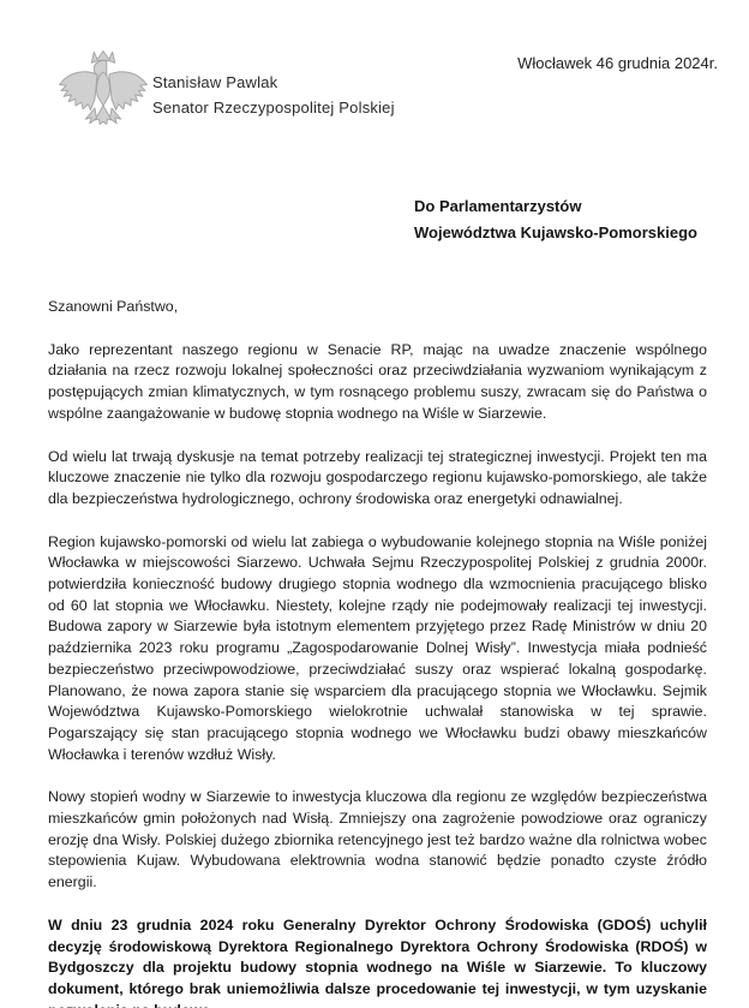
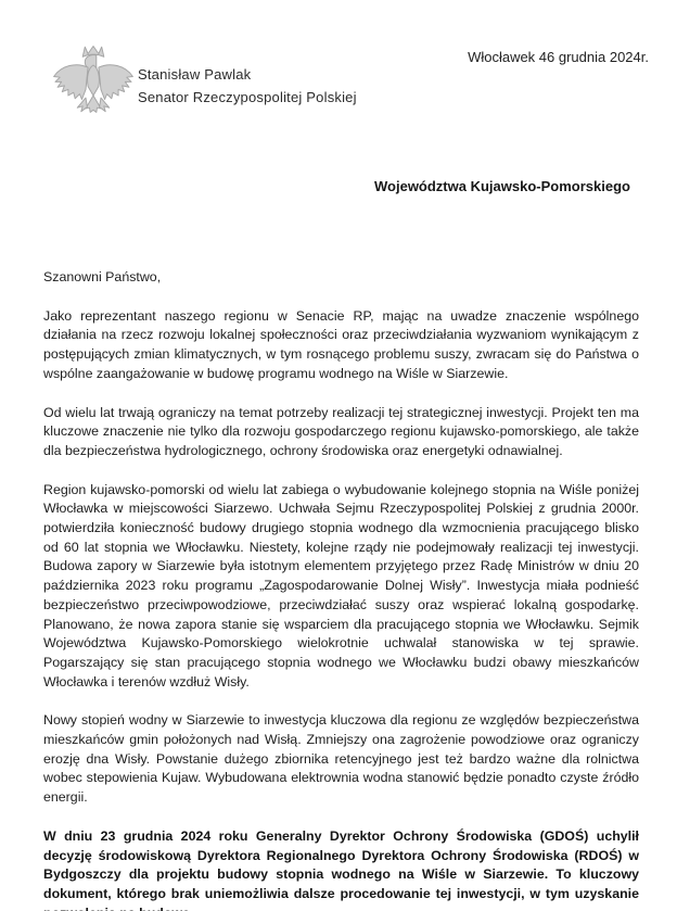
  Stanisław Pawlak
  Senator Rzeczypospolitej Polskiej
  Włocławek 46 grudnia 2024r.
- Do Parlamentarzystów
  Województwa Kujawsko-Pomorskiego
  Szanowni Państwo,
- Jako reprezentant naszego regionu w Senacie RP, mając na uwadze znaczenie wspólnego działania na rzecz rozwoju lokalnej społeczności oraz przeciwdziałania wyzwaniom wynikającym z postępujących zmian klimatycznych, w tym rosnącego problemu suszy, zwracam się do Państwa o wspólne zaangażowanie w budowę stopnia wodnego na Wiśle w Siarzewie.
+ Jako reprezentant naszego regionu w Senacie RP, mając na uwadze znaczenie wspólnego działania na rzecz rozwoju lokalnej społeczności oraz przeciwdziałania wyzwaniom wynikającym z postępujących zmian klimatycznych, w tym rosnącego problemu suszy, zwracam się do Państwa o wspólne zaangażowanie w budowę programu wodnego na Wiśle w Siarzewie.
- Od wielu lat trwają dyskusje na temat potrzeby realizacji tej strategicznej inwestycji. Projekt ten ma kluczowe znaczenie nie tylko dla rozwoju gospodarczego regionu kujawsko-pomorskiego, ale także dla bezpieczeństwa hydrologicznego, ochrony środowiska oraz energetyki odnawialnej.
+ Od wielu lat trwają ograniczy na temat potrzeby realizacji tej strategicznej inwestycji. Projekt ten ma kluczowe znaczenie nie tylko dla rozwoju gospodarczego regionu kujawsko-pomorskiego, ale także dla bezpieczeństwa hydrologicznego, ochrony środowiska oraz energetyki odnawialnej.
  Region kujawsko-pomorski od wielu lat zabiega o wybudowanie kolejnego stopnia na Wiśle poniżej Włocławka w miejscowości Siarzewo. Uchwała Sejmu Rzeczypospolitej Polskiej z grudnia 2000r. potwierdziła konieczność budowy drugiego stopnia wodnego dla wzmocnienia pracującego blisko od 60 lat stopnia we Włocławku. Niestety, kolejne rządy nie podejmowały realizacji tej inwestycji. Budowa zapory w Siarzewie była istotnym elementem przyjętego przez Radę Ministrów w dniu 20 października 2023 roku programu „Zagospodarowanie Dolnej Wisły”. Inwestycja miała podnieść bezpieczeństwo przeciwpowodziowe, przeciwdziałać suszy oraz wspierać lokalną gospodarkę. Planowano, że nowa zapora stanie się wsparciem dla pracującego stopnia we Włocławku. Sejmik Województwa Kujawsko-Pomorskiego wielokrotnie uchwalał stanowiska w tej sprawie. Pogarszający się stan pracującego stopnia wodnego we Włocławku budzi obawy mieszkańców Włocławka i terenów wzdłuż Wisły.
- Nowy stopień wodny w Siarzewie to inwestycja kluczowa dla regionu ze względów bezpieczeństwa mieszkańców gmin położonych nad Wisłą. Zmniejszy ona zagrożenie powodziowe oraz ograniczy erozję dna Wisły. Polskiej dużego zbiornika retencyjnego jest też bardzo ważne dla rolnictwa wobec stepowienia Kujaw. Wybudowana elektrownia wodna stanowić będzie ponadto czyste źródło energii.
+ Nowy stopień wodny w Siarzewie to inwestycja kluczowa dla regionu ze względów bezpieczeństwa mieszkańców gmin położonych nad Wisłą. Zmniejszy ona zagrożenie powodziowe oraz ograniczy erozję dna Wisły. Powstanie dużego zbiornika retencyjnego jest też bardzo ważne dla rolnictwa wobec stepowienia Kujaw. Wybudowana elektrownia wodna stanowić będzie ponadto czyste źródło energii.
  W dniu 23 grudnia 2024 roku Generalny Dyrektor Ochrony Środowiska (GDOŚ) uchylił decyzję środowiskową Dyrektora Regionalnego Dyrektora Ochrony Środowiska (RDOŚ) w Bydgoszczy dla projektu budowy stopnia wodnego na Wiśle w Siarzewie. To kluczowy dokument, którego brak uniemożliwia dalsze procedowanie tej inwestycji, w tym uzyskanie
